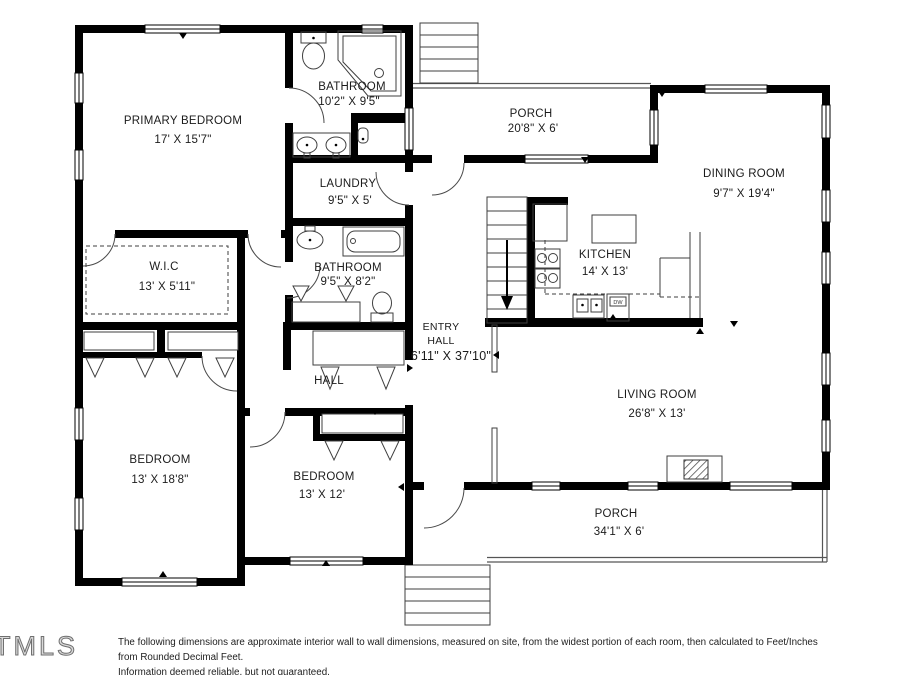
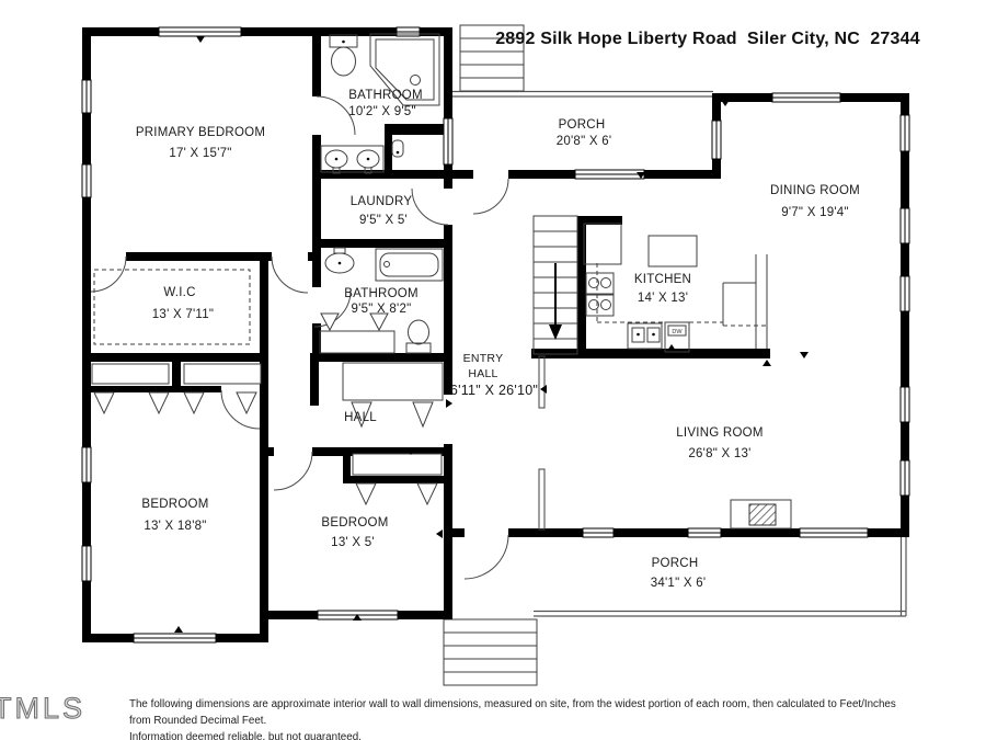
+ 2892 Silk Hope Liberty Road Siler City, NC 27344
  PRIMARY BEDROOM
  17' X 15'7"
  BATHROOM
  10'2" X 9'5"
  PORCH
  20'8" X 6'
  DINING ROOM
  9'7" X 19'4"
  LAUNDRY
  9'5" X 5'
  W.I.C
- 13' X 5'11"
+ 13' X 7'11"
  BATHROOM
  9'5" X 8'2"
  KITCHEN
  14' X 13'
  ENTRY
  HALL
- 6'11" X 37'10"
+ 6'11" X 26'10"
  HALL
  LIVING ROOM
  26'8" X 13'
  BEDROOM
  13' X 18'8"
  BEDROOM
- 13' X 12'
+ 13' X 5'
  PORCH
  34'1" X 6'
  TMLS
  The following dimensions are approximate interior wall to wall dimensions, measured on site, from the widest portion of each room, then calculated to Feet/Inches from Rounded Decimal Feet.
  Information deemed reliable, but not guaranteed.
